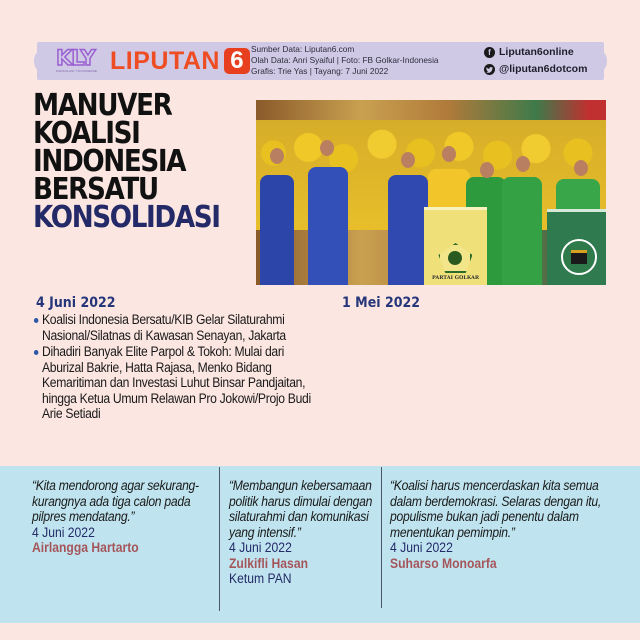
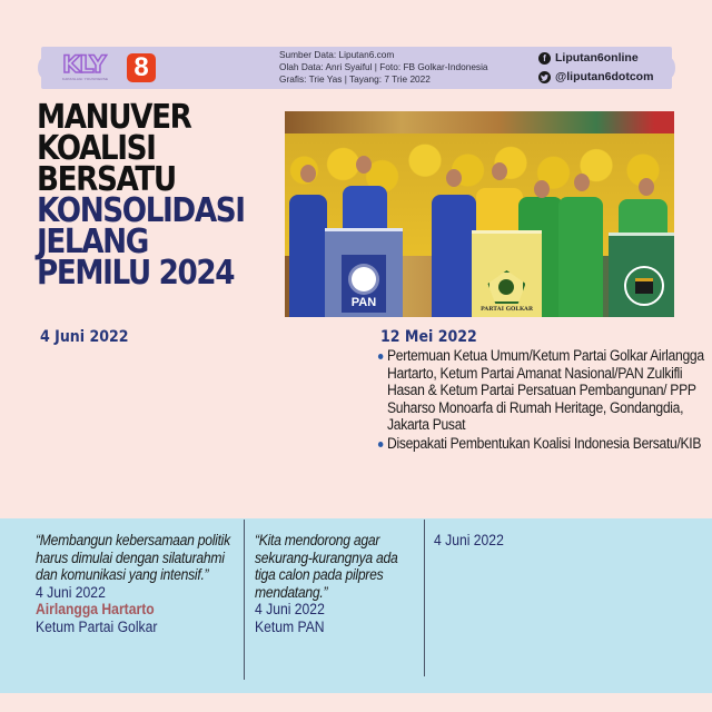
  KLY
- LIPUTAN
- 6
+ 8
  Sumber Data: Liputan6.com
  Olah Data: Anri Syaiful | Foto: FB Golkar-Indonesia
- Grafis: Trie Yas | Tayang: 7 Juni 2022
+ Grafis: Trie Yas | Tayang: 7 Trie 2022
  f
  Liputan6online
  @liputan6dotcom
  MANUVER
  KOALISI
- INDONESIA
  BERSATU
  KONSOLIDASI
+ JELANG
+ PEMILU 2024
+ PAN
  4 Juni 2022
- Koalisi Indonesia Bersatu/KIB Gelar Silaturahmi Nasional/Silatnas di Kawasan Senayan, Jakarta
- Dihadiri Banyak Elite Parpol & Tokoh: Mulai dari Aburizal Bakrie, Hatta Rajasa, Menko Bidang Kemaritiman dan Investasi Luhut Binsar Pandjaitan, hingga Ketua Umum Relawan Pro Jokowi/Projo Budi Arie Setiadi
- 1 Mei 2022
+ 12 Mei 2022
+ Pertemuan Ketua Umum/Ketum Partai Golkar Airlangga Hartarto, Ketum Partai Amanat Nasional/PAN Zulkifli Hasan & Ketum Partai Persatuan Pembangunan/ PPP Suharso Monoarfa di Rumah Heritage, Gondangdia, Jakarta Pusat
+ Disepakati Pembentukan Koalisi Indonesia Bersatu/KIB
- “Kita mendorong agar sekurang-kurangnya ada tiga calon pada pilpres mendatang.”
+ “Membangun kebersamaan politik harus dimulai dengan silaturahmi dan komunikasi yang intensif.”
  4 Juni 2022
  Airlangga Hartarto
+ Ketum Partai Golkar
- “Membangun kebersamaan politik harus dimulai dengan silaturahmi dan komunikasi yang intensif.”
+ “Kita mendorong agar sekurang-kurangnya ada tiga calon pada pilpres mendatang.”
  4 Juni 2022
- Zulkifli Hasan
  Ketum PAN
- “Koalisi harus mencerdaskan kita semua dalam berdemokrasi. Selaras dengan itu, populisme bukan jadi penentu dalam menentukan pemimpin.”
  4 Juni 2022
- Suharso Monoarfa
